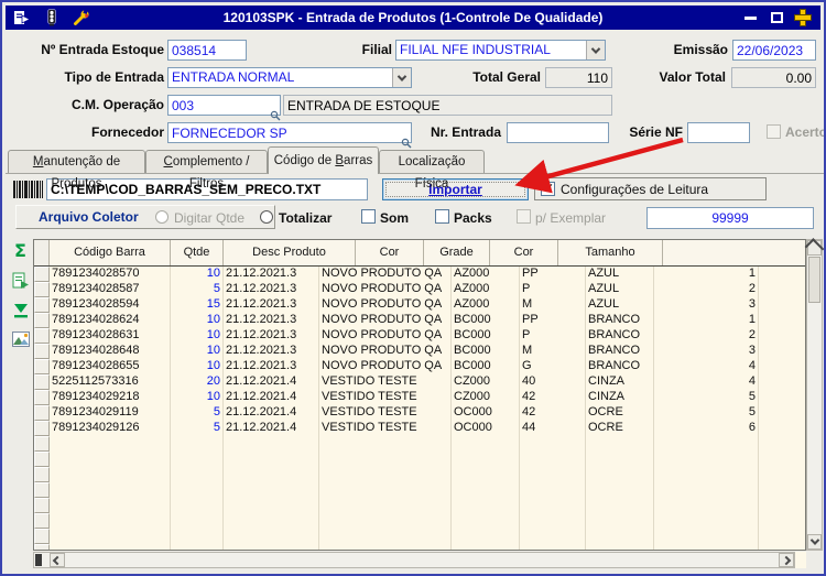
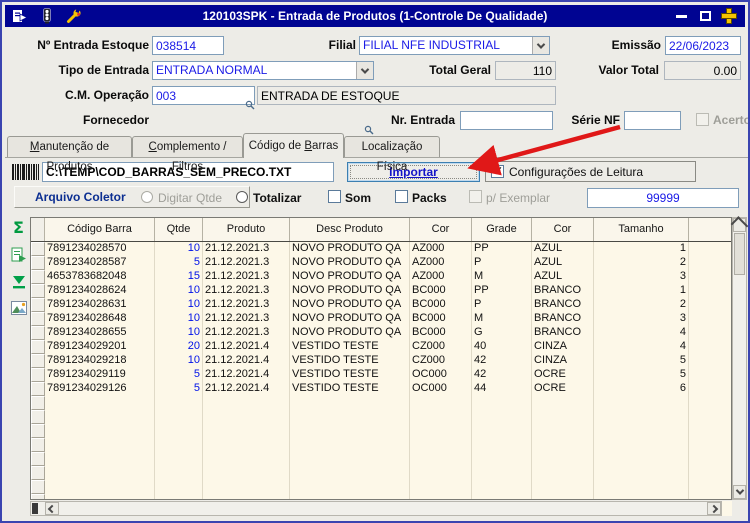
  120103SPK - Entrada de Produtos (1-Controle De Qualidade)
  Nº Entrada Estoque
  038514
  Filial
  FILIAL NFE INDUSTRIAL
  Emissão
  22/06/2023
  Tipo de Entrada
  ENTRADA NORMAL
  Total Geral
  110
  Valor Total
  0.00
  C.M. Operação
  003
  ENTRADA DE ESTOQUE
  Fornecedor
- FORNECEDOR SP
  Nr. Entrada
  Série NF
  Acerto
  Manutenção de Produtos
  Complemento / Filtros
  Código de Barras
  Localização Física
  Configurações de Leitura
  Arquivo Coletor
  Digitar Qtde
  Totalizar
  Som
  Packs
  p/ Exemplar
  99999
  Σ
  Código Barra
  Qtde
+ Produto
  Desc Produto
  Cor
  Grade
  Cor
  Tamanho
  7891234028570
  10
  21.12.2021.3
  NOVO PRODUTO QA
  AZ000
  PP
  AZUL
  1
  7891234028587
  5
  21.12.2021.3
  NOVO PRODUTO QA
  AZ000
  P
  AZUL
  2
- 7891234028594
+ 4653783682048
  15
  21.12.2021.3
  NOVO PRODUTO QA
  AZ000
  M
  AZUL
  3
  7891234028624
  10
  21.12.2021.3
  NOVO PRODUTO QA
  BC000
  PP
  BRANCO
  1
  7891234028631
  10
  21.12.2021.3
  NOVO PRODUTO QA
  BC000
  P
  BRANCO
  2
  7891234028648
  10
  21.12.2021.3
  NOVO PRODUTO QA
  BC000
  M
  BRANCO
  3
  7891234028655
  10
  21.12.2021.3
  NOVO PRODUTO QA
  BC000
  G
  BRANCO
  4
- 5225112573316
+ 7891234029201
  20
  21.12.2021.4
  VESTIDO TESTE
  CZ000
  40
  CINZA
  4
  7891234029218
  10
  21.12.2021.4
  VESTIDO TESTE
  CZ000
  42
  CINZA
  5
  7891234029119
  5
  21.12.2021.4
  VESTIDO TESTE
  OC000
  42
  OCRE
  5
  7891234029126
  5
  21.12.2021.4
  VESTIDO TESTE
  OC000
  44
  OCRE
  6
